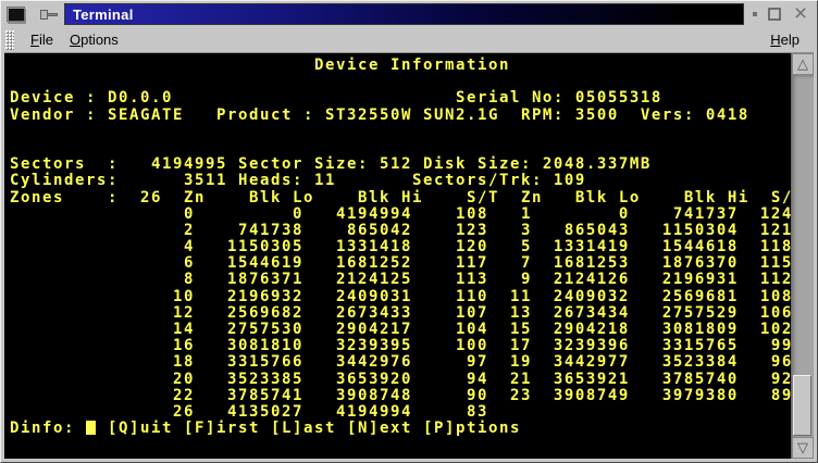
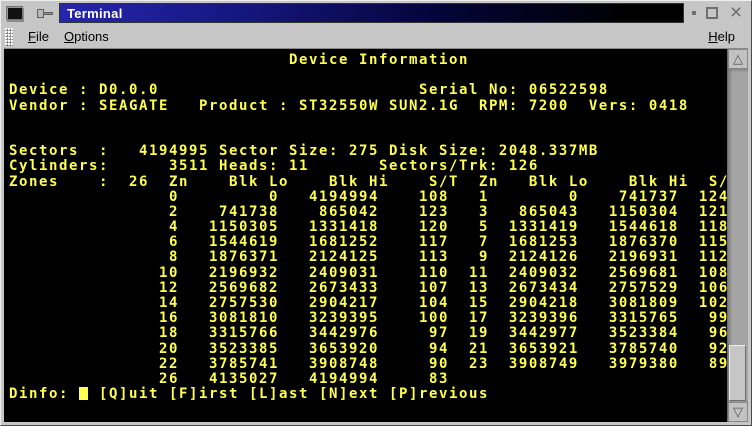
  Terminal
  ×
  File
  Options
  Help
  Device Information
- Device : D0.0.0 Serial No: 05055318
+ Device : D0.0.0 Serial No: 06522598
- Vendor : SEAGATE Product : ST32550W SUN2.1G RPM: 3500 Vers: 0418
+ Vendor : SEAGATE Product : ST32550W SUN2.1G RPM: 7200 Vers: 0418
- Sectors : 4194995 Sector Size: 512 Disk Size: 2048.337MB
+ Sectors : 4194995 Sector Size: 275 Disk Size: 2048.337MB
- Cylinders: 3511 Heads: 11 Sectors/Trk: 109
+ Cylinders: 3511 Heads: 11 Sectors/Trk: 126
  Zones : 26 Zn Blk Lo Blk Hi S/T Zn Blk Lo Blk Hi S/
  0 0 4194994 108 1 0 741737 124
  2 741738 865042 123 3 865043 1150304 121
  4 1150305 1331418 120 5 1331419 1544618 118
  6 1544619 1681252 117 7 1681253 1876370 115
  8 1876371 2124125 113 9 2124126 2196931 112
  10 2196932 2409031 110 11 2409032 2569681 108
  12 2569682 2673433 107 13 2673434 2757529 106
  14 2757530 2904217 104 15 2904218 3081809 102
  16 3081810 3239395 100 17 3239396 3315765 99
  18 3315766 3442976 97 19 3442977 3523384 96
  20 3523385 3653920 94 21 3653921 3785740 92
  22 3785741 3908748 90 23 3908749 3979380 89
  26 4135027 4194994 83
- Dinfo: [Q]uit [F]irst [L]ast [N]ext [P]ptions
+ Dinfo: [Q]uit [F]irst [L]ast [N]ext [P]revious
  △
  ▽
